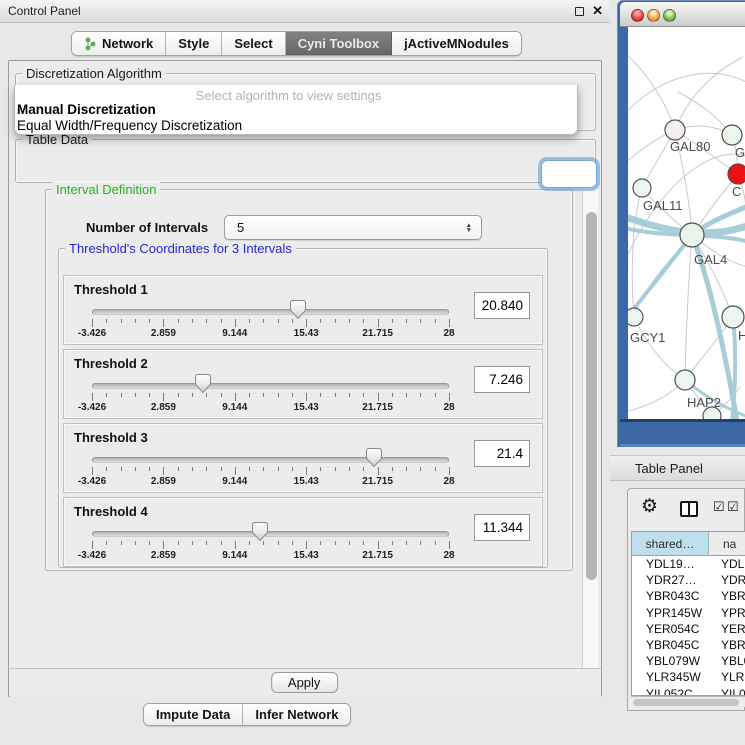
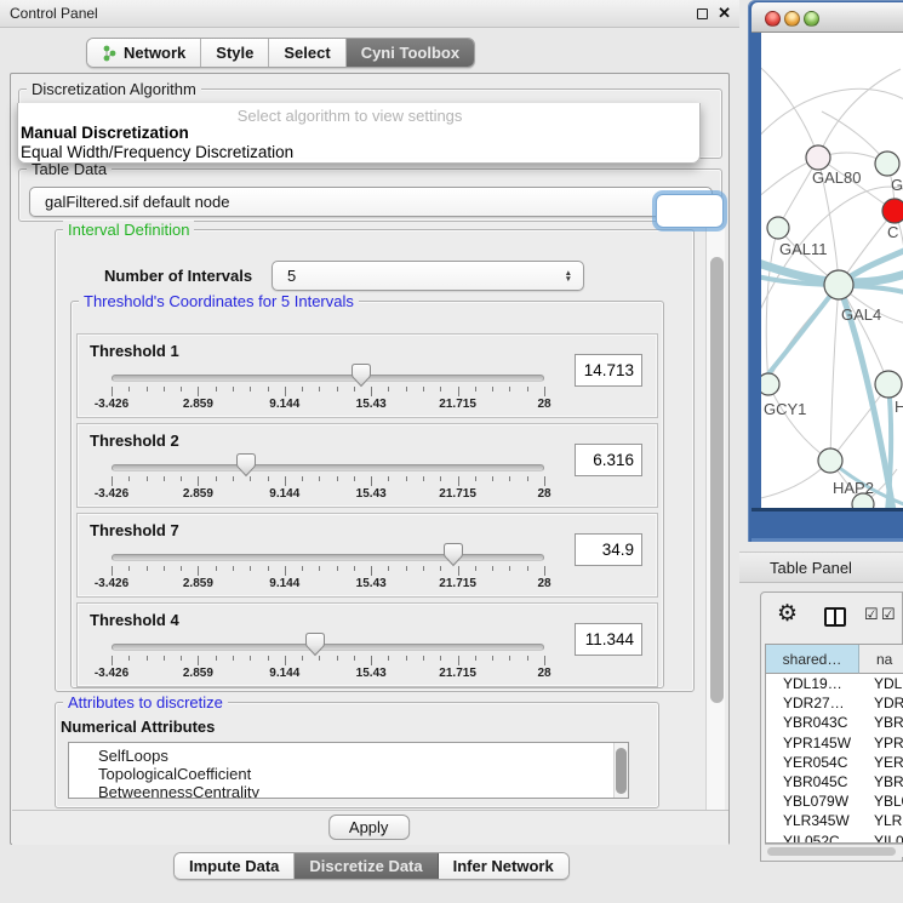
  Control Panel
  ✕
  Network
  Style
  Select
  Cyni Toolbox
- jActiveMNodules
  Discretization Algorithm
  Select algorithm to view settings
  Manual Discretization
  Equal Width/Frequency Discretization
  Table Data
+ galFiltered.sif default node
  Interval Definition
  Number of Intervals
  5
- Threshold's Coordinates for 3 Intervals
+ Threshold's Coordinates for 5 Intervals
  Threshold 1
  -3.426
  2.859
  9.144
  15.43
  21.715
  28
- 20.840
+ 14.713
  Threshold 2
  -3.426
  2.859
  9.144
  15.43
  21.715
  28
- 7.246
+ 6.316
- Threshold 3
+ Threshold 7
  -3.426
  2.859
  9.144
  15.43
  21.715
  28
- 21.4
+ 34.9
  Threshold 4
  -3.426
  2.859
  9.144
  15.43
  21.715
  28
  11.344
+ Attributes to discretize
+ Numerical Attributes
+ SelfLoops
+ TopologicalCoefficient
+ BetweennessCentrality
  Apply
  Impute Data
+ Discretize Data
  Infer Network
  GAL80
  C
  GAL11
  GAL4
  GCY1
  H
  HAP2
  Table Panel
  ⚙
  ☑
  ☑
  shared…
  na
  YDL19…
  YDL
  YDR27…
  YDR
  YBR043C
  YBR
  YPR145W
  YPR
  YER054C
  YER
  YBR045C
  YBR
  YBL079W
  YBL
  YLR345W
  YLR
  YIL052C
  YIL0
